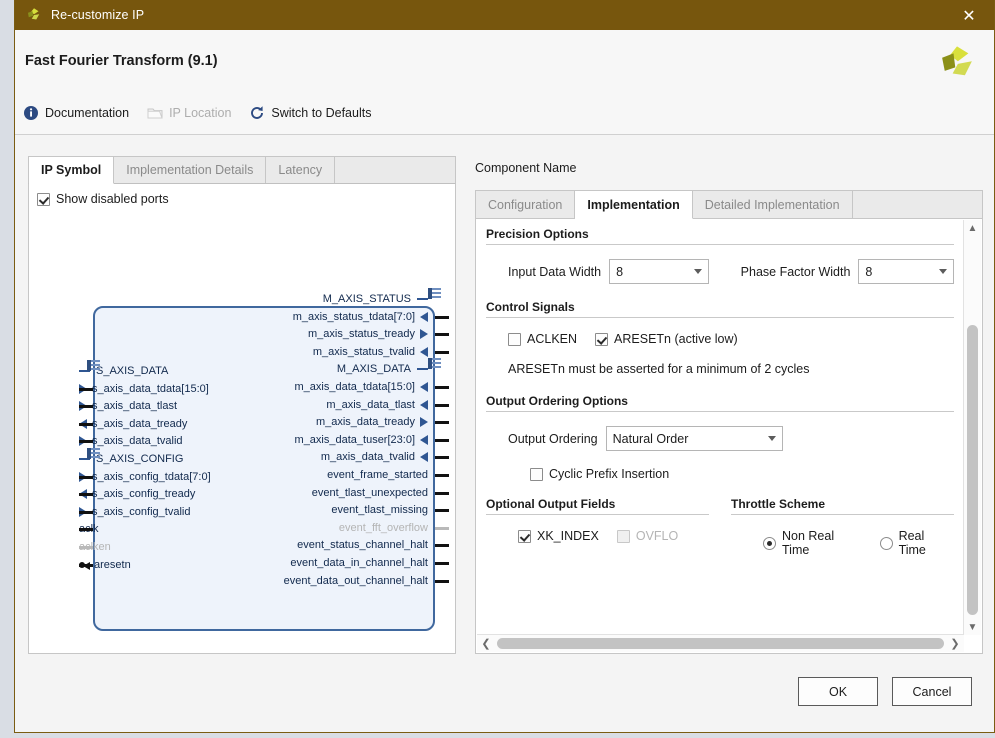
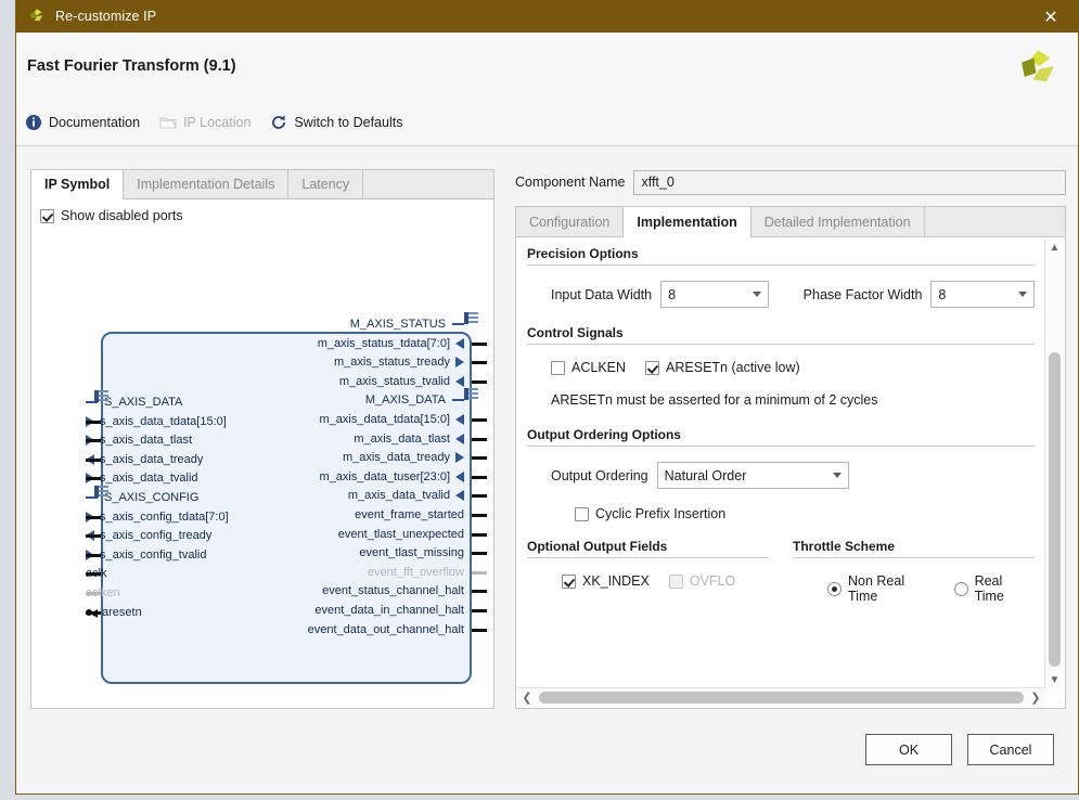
  Re-customize IP
  ✕
  Fast Fourier Transform (9.1)
  Documentation
  IP Location
  Switch to Defaults
  IP Symbol
  Implementation Details
  Latency
  Show disabled ports
  S_AXIS_DATA
  s_axis_data_tdata[15:0]
  s_axis_data_tlast
  s_axis_data_tready
  s_axis_data_tvalid
  S_AXIS_CONFIG
  s_axis_config_tdata[7:0]
  s_axis_config_tready
  s_axis_config_tvalid
  aresetn
  M_AXIS_STATUS
  m_axis_status_tdata[7:0]
  m_axis_status_tready
  m_axis_status_tvalid
  M_AXIS_DATA
  m_axis_data_tdata[15:0]
  m_axis_data_tlast
  m_axis_data_tready
  m_axis_data_tuser[23:0]
  m_axis_data_tvalid
  event_frame_started
  event_tlast_unexpected
  event_tlast_missing
  event_fft_overflow
  event_status_channel_halt
  event_data_in_channel_halt
  event_data_out_channel_halt
  Component Name
+ xfft_0
  Configuration
  Implementation
  Detailed Implementation
  Precision Options
  Input Data Width
  8
  Phase Factor Width
  8
  Control Signals
  ACLKEN
  ARESETn (active low)
  ARESETn must be asserted for a minimum of 2 cycles
  Output Ordering Options
  Output Ordering
  Natural Order
  Cyclic Prefix Insertion
  Optional Output Fields
  XK_INDEX
  OVFLO
  Throttle Scheme
  Non Real Time
  Real Time
  ▲
  ▼
  ❮
  ❯
  OK
  Cancel
